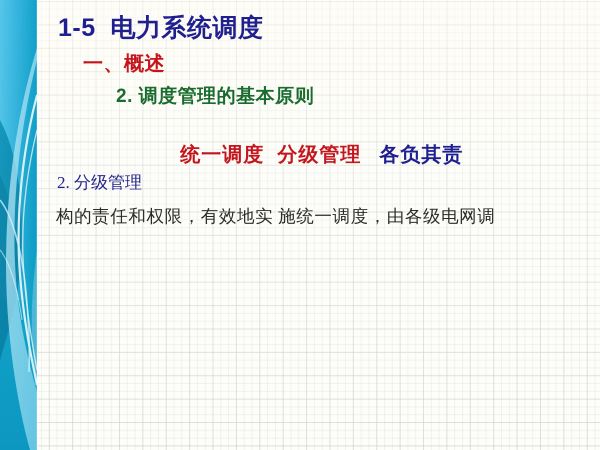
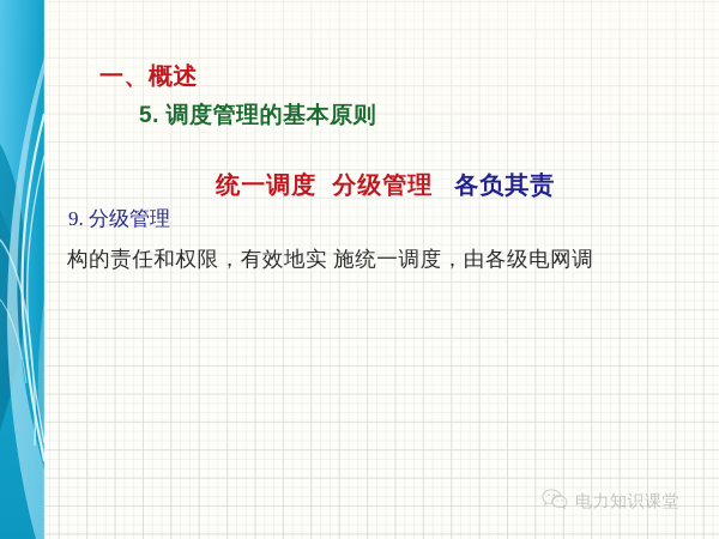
- 1-5 电力系统调度
  一、概述
- 2. 调度管理的基本原则
+ 5. 调度管理的基本原则
  统一调度 分级管理 各负其责
- 2. 分级管理
+ 9. 分级管理
  构的责任和权限，有效地实 施统一调度，由各级电网调
+ 电力知识课堂
